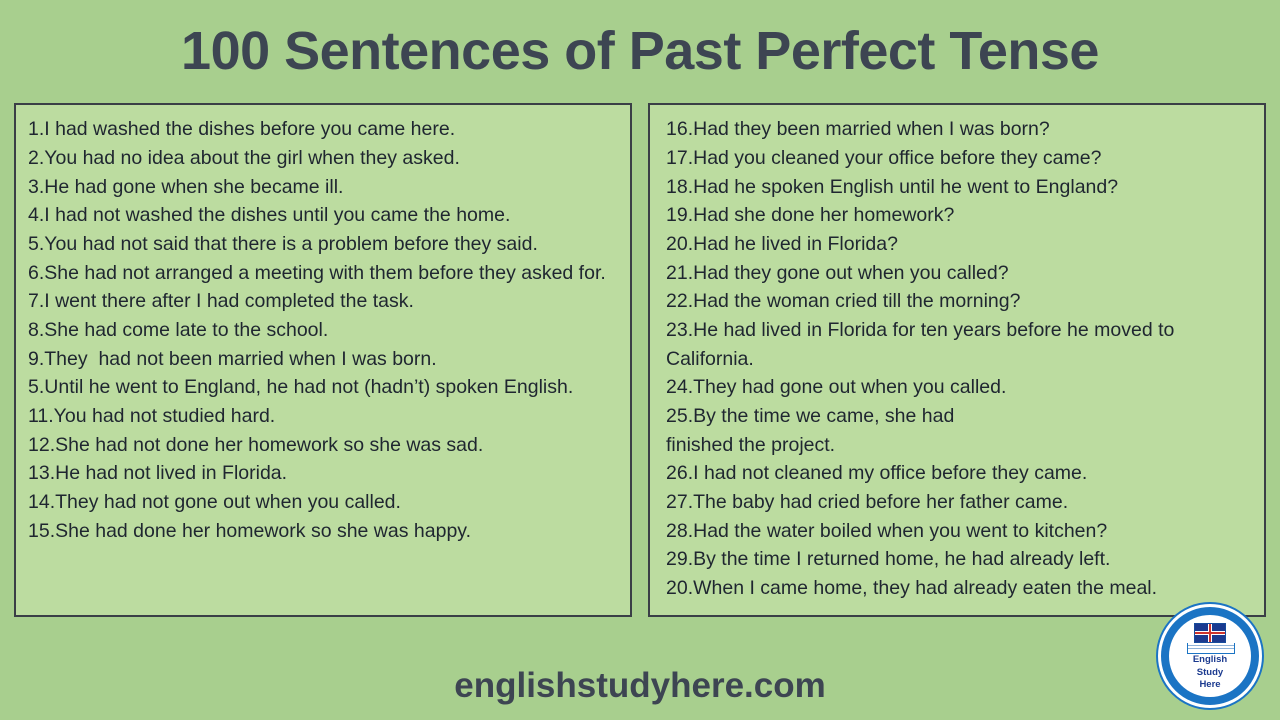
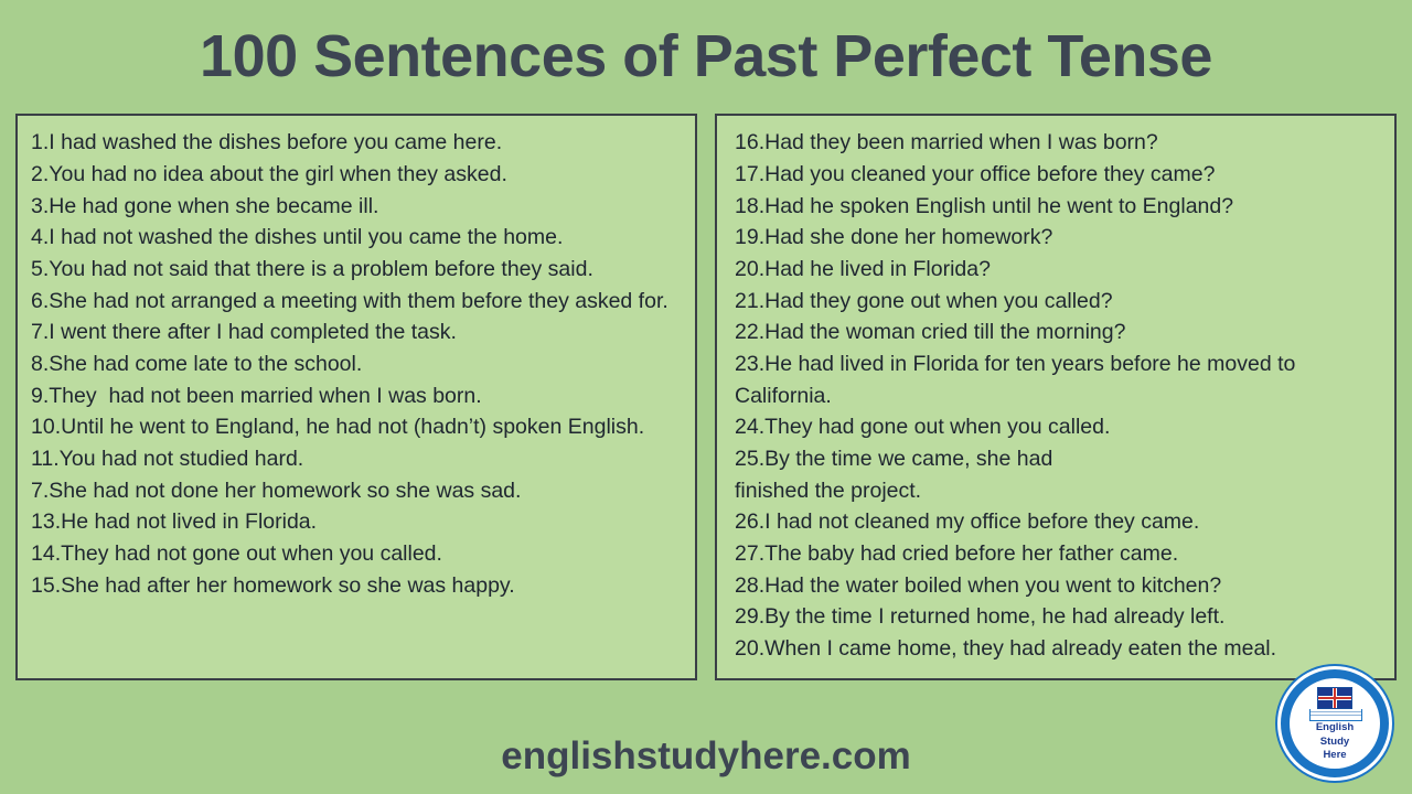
  100 Sentences of Past Perfect Tense
  1.I had washed the dishes before you came here.
  2.You had no idea about the girl when they asked.
  3.He had gone when she became ill.
  4.I had not washed the dishes until you came the home.
  5.You had not said that there is a problem before they said.
  6.She had not arranged a meeting with them before they asked for.
  7.I went there after I had completed the task.
  8.She had come late to the school.
  9.They had not been married when I was born.
- 5.Until he went to England, he had not (hadn’t) spoken English.
+ 10.Until he went to England, he had not (hadn’t) spoken English.
  11.You had not studied hard.
- 12.She had not done her homework so she was sad.
+ 7.She had not done her homework so she was sad.
  13.He had not lived in Florida.
  14.They had not gone out when you called.
- 15.She had done her homework so she was happy.
+ 15.She had after her homework so she was happy.
  16.Had they been married when I was born?
  17.Had you cleaned your office before they came?
  18.Had he spoken English until he went to England?
  19.Had she done her homework?
  20.Had he lived in Florida?
  21.Had they gone out when you called?
  22.Had the woman cried till the morning?
  23.He had lived in Florida for ten years before he moved to California.
  24.They had gone out when you called.
  25.By the time we came, she had
  finished the project.
  26.I had not cleaned my office before they came.
  27.The baby had cried before her father came.
  28.Had the water boiled when you went to kitchen?
  29.By the time I returned home, he had already left.
  20.When I came home, they had already eaten the meal.
  englishstudyhere.com
  English
  Study
  Here
